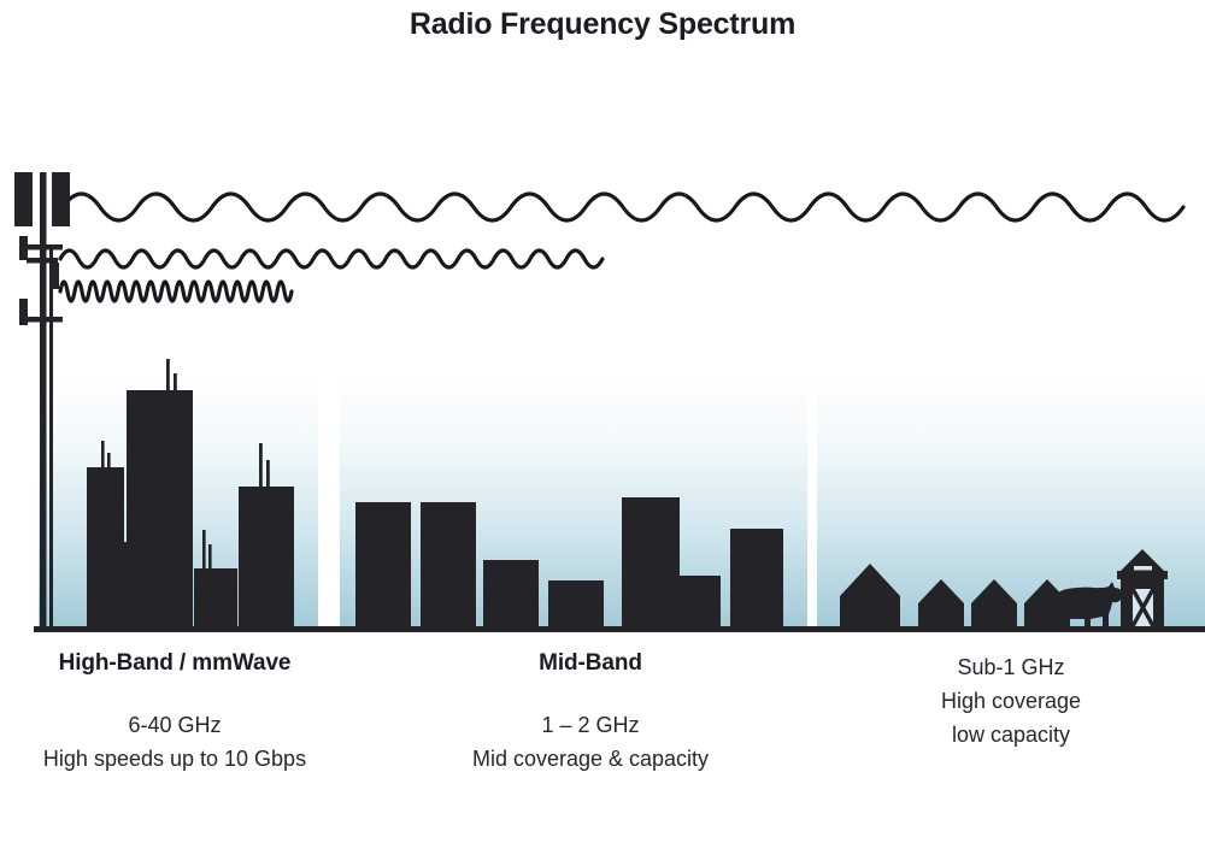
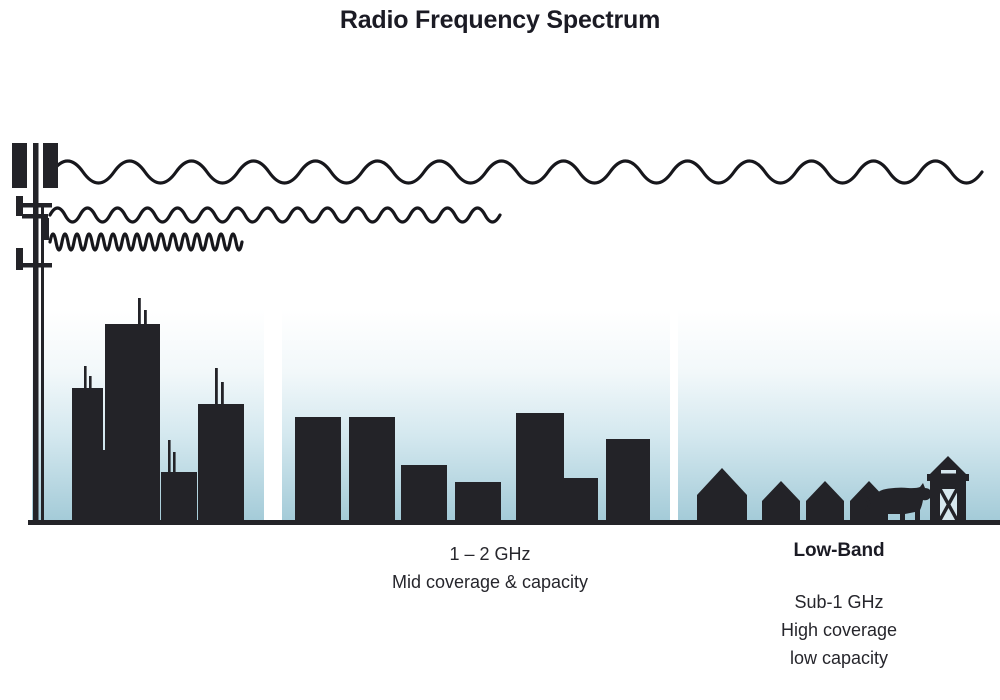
  Radio Frequency Spectrum
- High-Band / mmWave
- 6-40 GHz
- High speeds up to 10 Gbps
- Mid-Band
  1 – 2 GHz
  Mid coverage & capacity
+ Low-Band
  Sub-1 GHz
  High coverage
  low capacity
